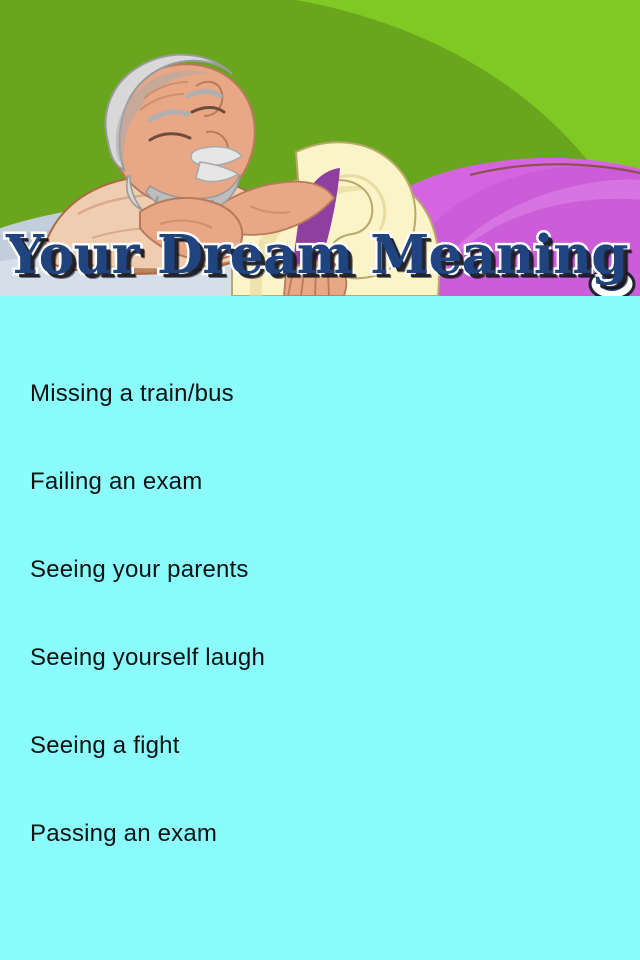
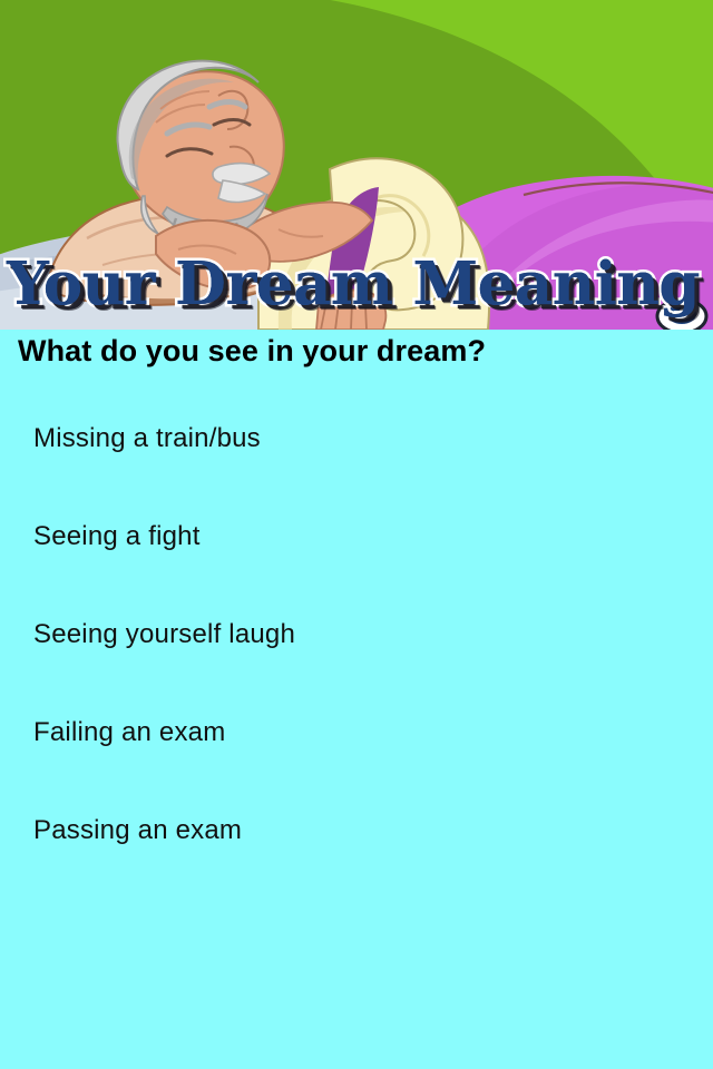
  Your Dream Meaning
+ What do you see in your dream?
  Missing a train/bus
- Failing an exam
+ Seeing a fight
- Seeing your parents
  Seeing yourself laugh
- Seeing a fight
+ Failing an exam
  Passing an exam
